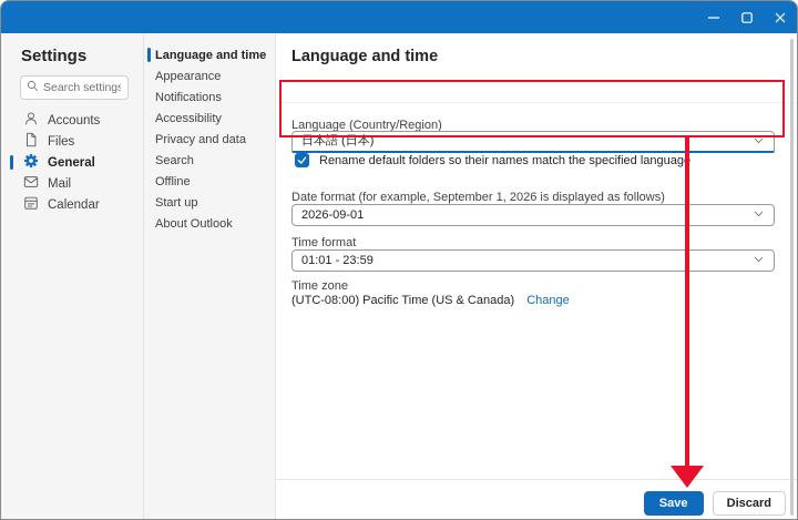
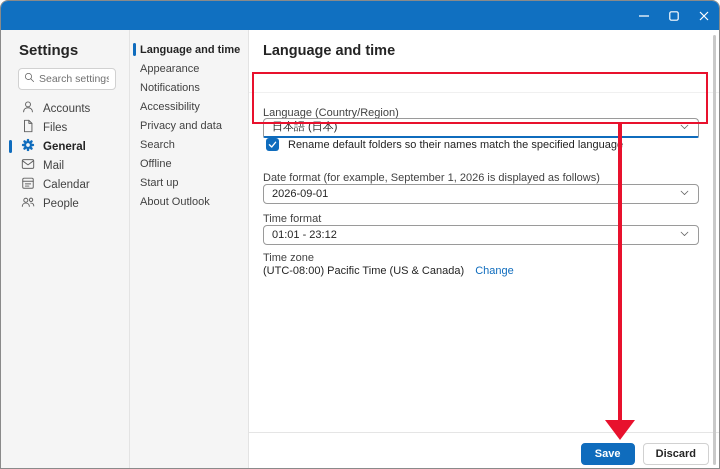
  Settings
  Search settings
  Accounts
  Files
  General
  Mail
  Calendar
+ People
  Language and time
  Appearance
  Notifications
  Accessibility
  Privacy and data
  Search
  Offline
  Start up
  About Outlook
  Language and time
  Language (Country/Region)
  日本語 (日本)
  Rename default folders so their names match the specified languag
  Date format (for example, September 1, 2026 is displayed as follows)
  2026-09-01
  Time format
- 01:01 - 23:59
+ 01:01 - 23:12
  Time zone
  (UTC-08:00) Pacific Time (US & Canada) Change
  Save
  Discard
